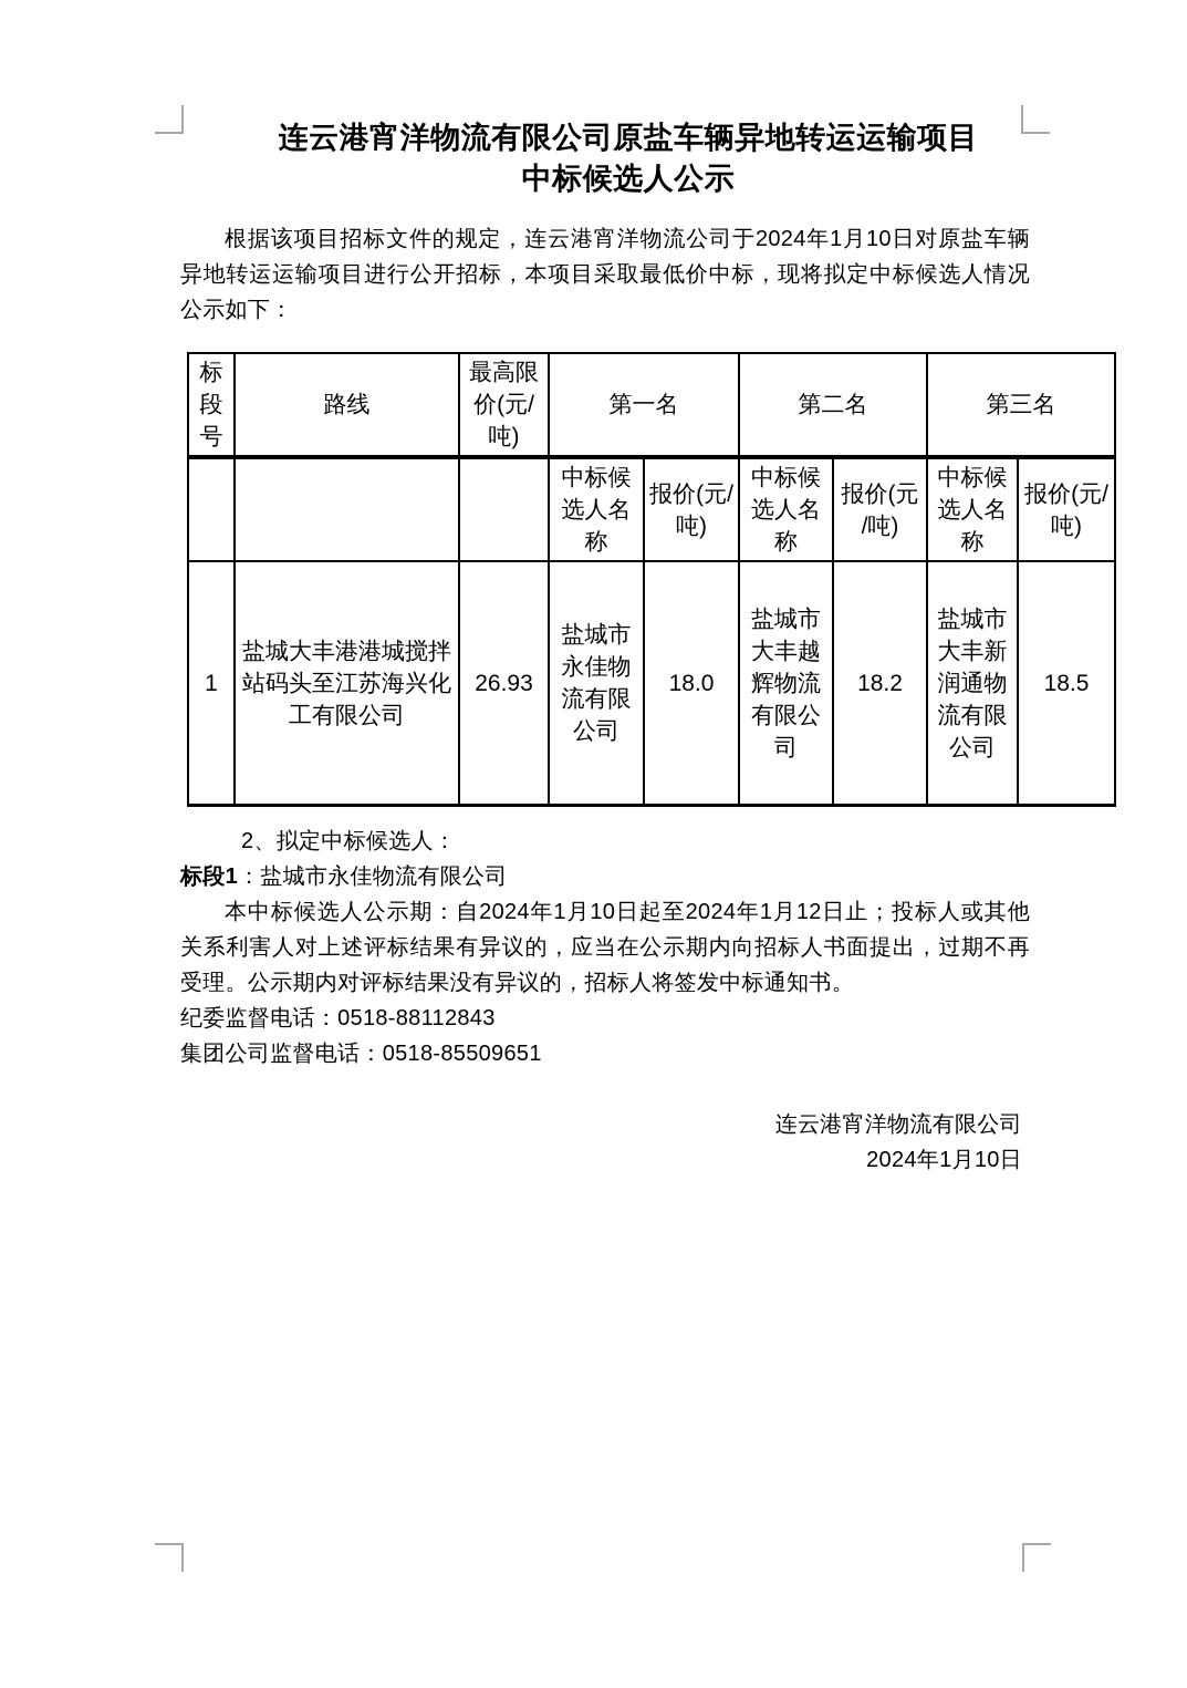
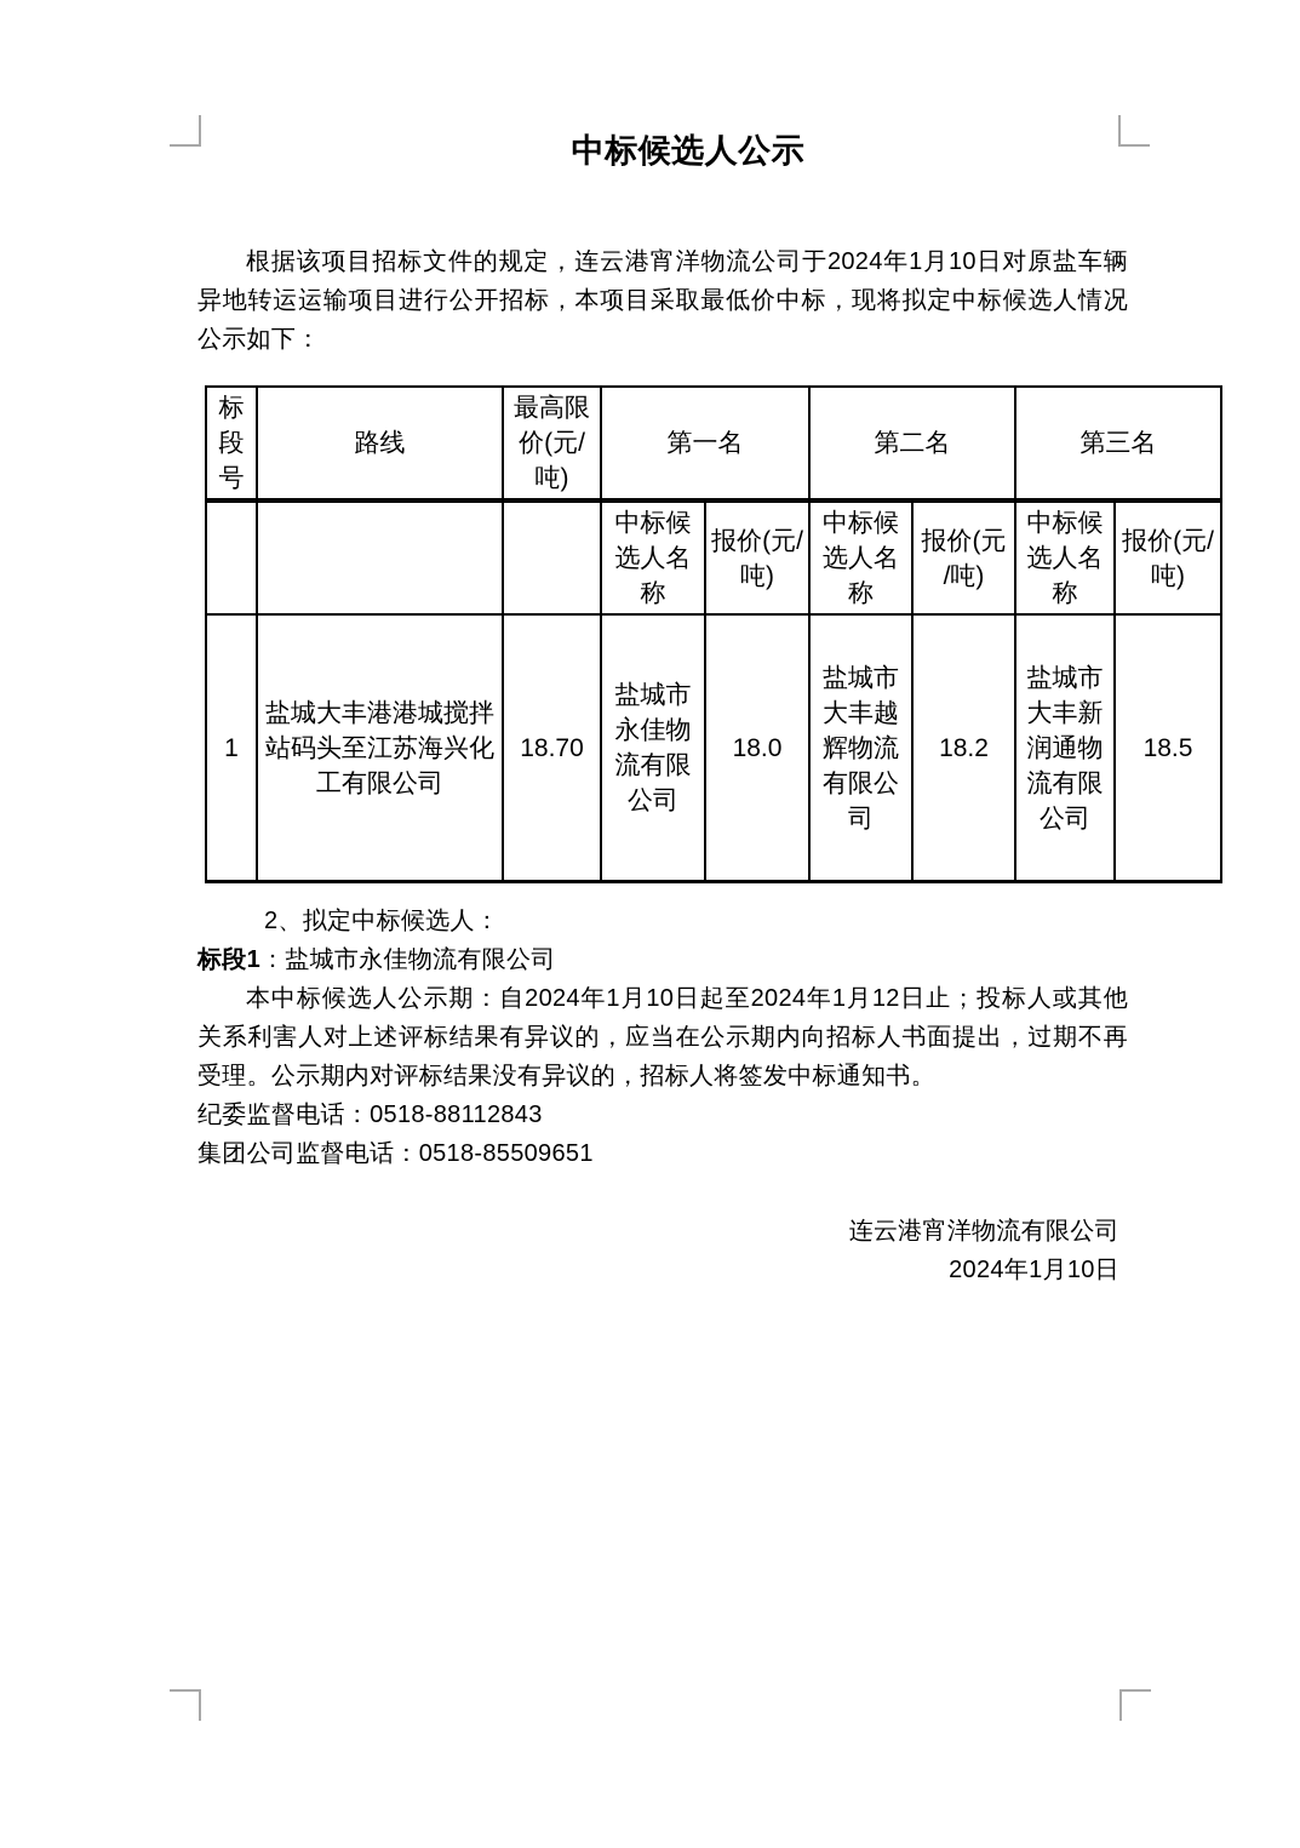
- 连云港宵洋物流有限公司原盐车辆异地转运运输项目
  中标候选人公示
  根据该项目招标文件的规定，连云港宵洋物流公司于2024年1月10日对原盐车辆异地转运运输项目进行公开招标，本项目采取最低价中标，现将拟定中标候选人情况公示如下：
  标段号	路线	最高限价(元/吨)	第一名	第二名	第三名
  			中标候选人名称	报价(元/吨)	中标候选人名称	报价(元/吨)	中标候选人名称	报价(元/吨)
- 1	盐城大丰港港城搅拌站码头至江苏海兴化工有限公司	26.93	盐城市永佳物流有限公司	18.0	盐城市大丰越辉物流有限公司	18.2	盐城市大丰新润通物流有限公司	18.5
+ 1	盐城大丰港港城搅拌站码头至江苏海兴化工有限公司	18.70	盐城市永佳物流有限公司	18.0	盐城市大丰越辉物流有限公司	18.2	盐城市大丰新润通物流有限公司	18.5
  2、拟定中标候选人：
  标段1：盐城市永佳物流有限公司
  本中标候选人公示期：自2024年1月10日起至2024年1月12日止；投标人或其他关系利害人对上述评标结果有异议的，应当在公示期内向招标人书面提出，过期不再受理。公示期内对评标结果没有异议的，招标人将签发中标通知书。
  纪委监督电话：0518-88112843
  集团公司监督电话：0518-85509651
  连云港宵洋物流有限公司
  2024年1月10日
